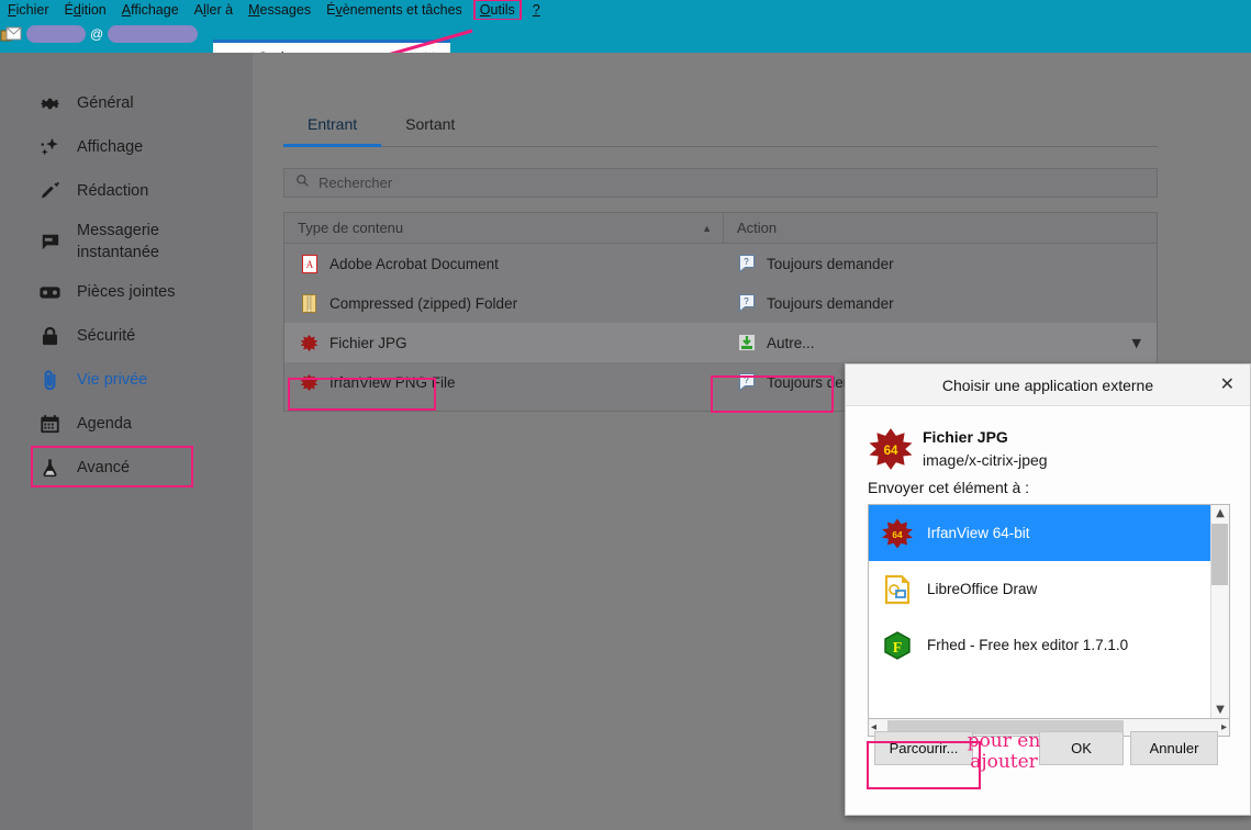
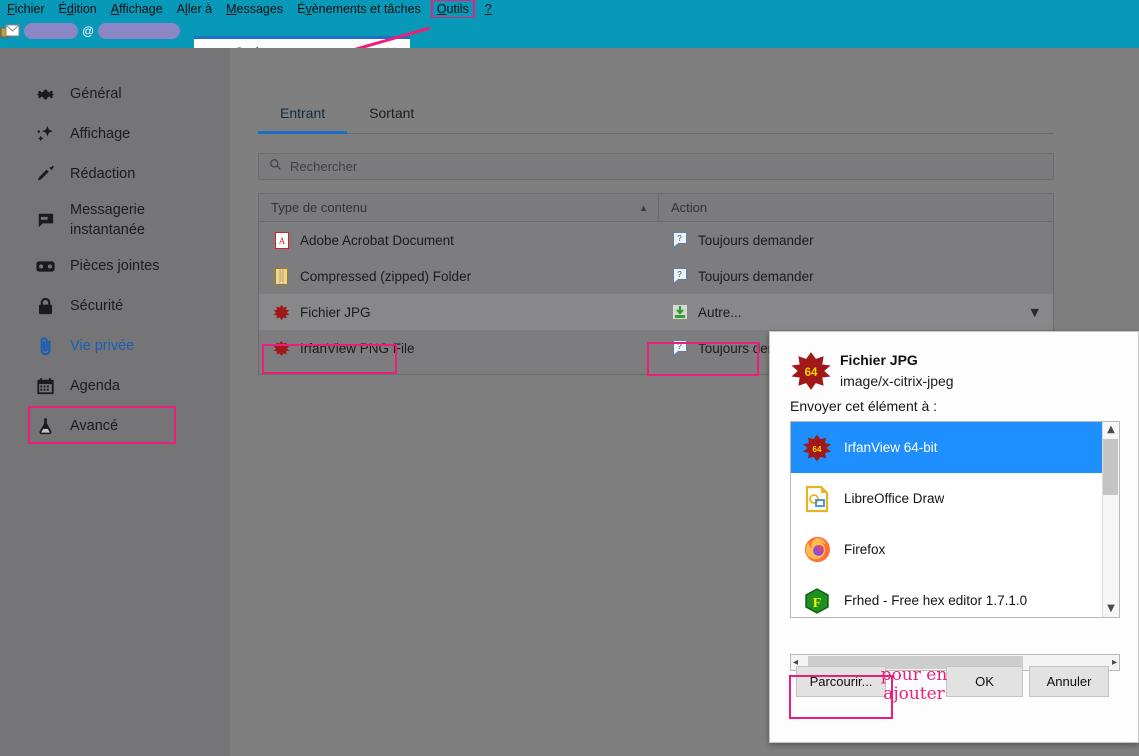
  Fichier
  Édition
  Affichage
  Aller à
  Messages
  Évènements et tâches
  Outils
  ?
  @
  Général
  Affichage
  Rédaction
  Messagerie
  instantanée
  Pièces jointes
  Sécurité
  Vie privée
  Agenda
  Avancé
  Entrant
  Sortant
  Rechercher
  Type de contenu
  ▲
  Action
  A
  Adobe Acrobat Document
  ?
  Toujours demander
  Compressed (zipped) Folder
  ?
  Toujours demander
  Fichier JPG
  Autre...
  ▼
  IrfanView PNG File
  ?
- Choisir une application externe
- ✕
  64
  Fichier JPG
  image/x-citrix-jpeg
  Envoyer cet élément à :
  64
  IrfanView 64-bit
  LibreOffice Draw
+ Firefox
  F
  Frhed - Free hex editor 1.7.1.0
  ▲
  ▼
  ◂
  ▸
  Parcourir...
  OK
  Annuler
  pour en ajouter
